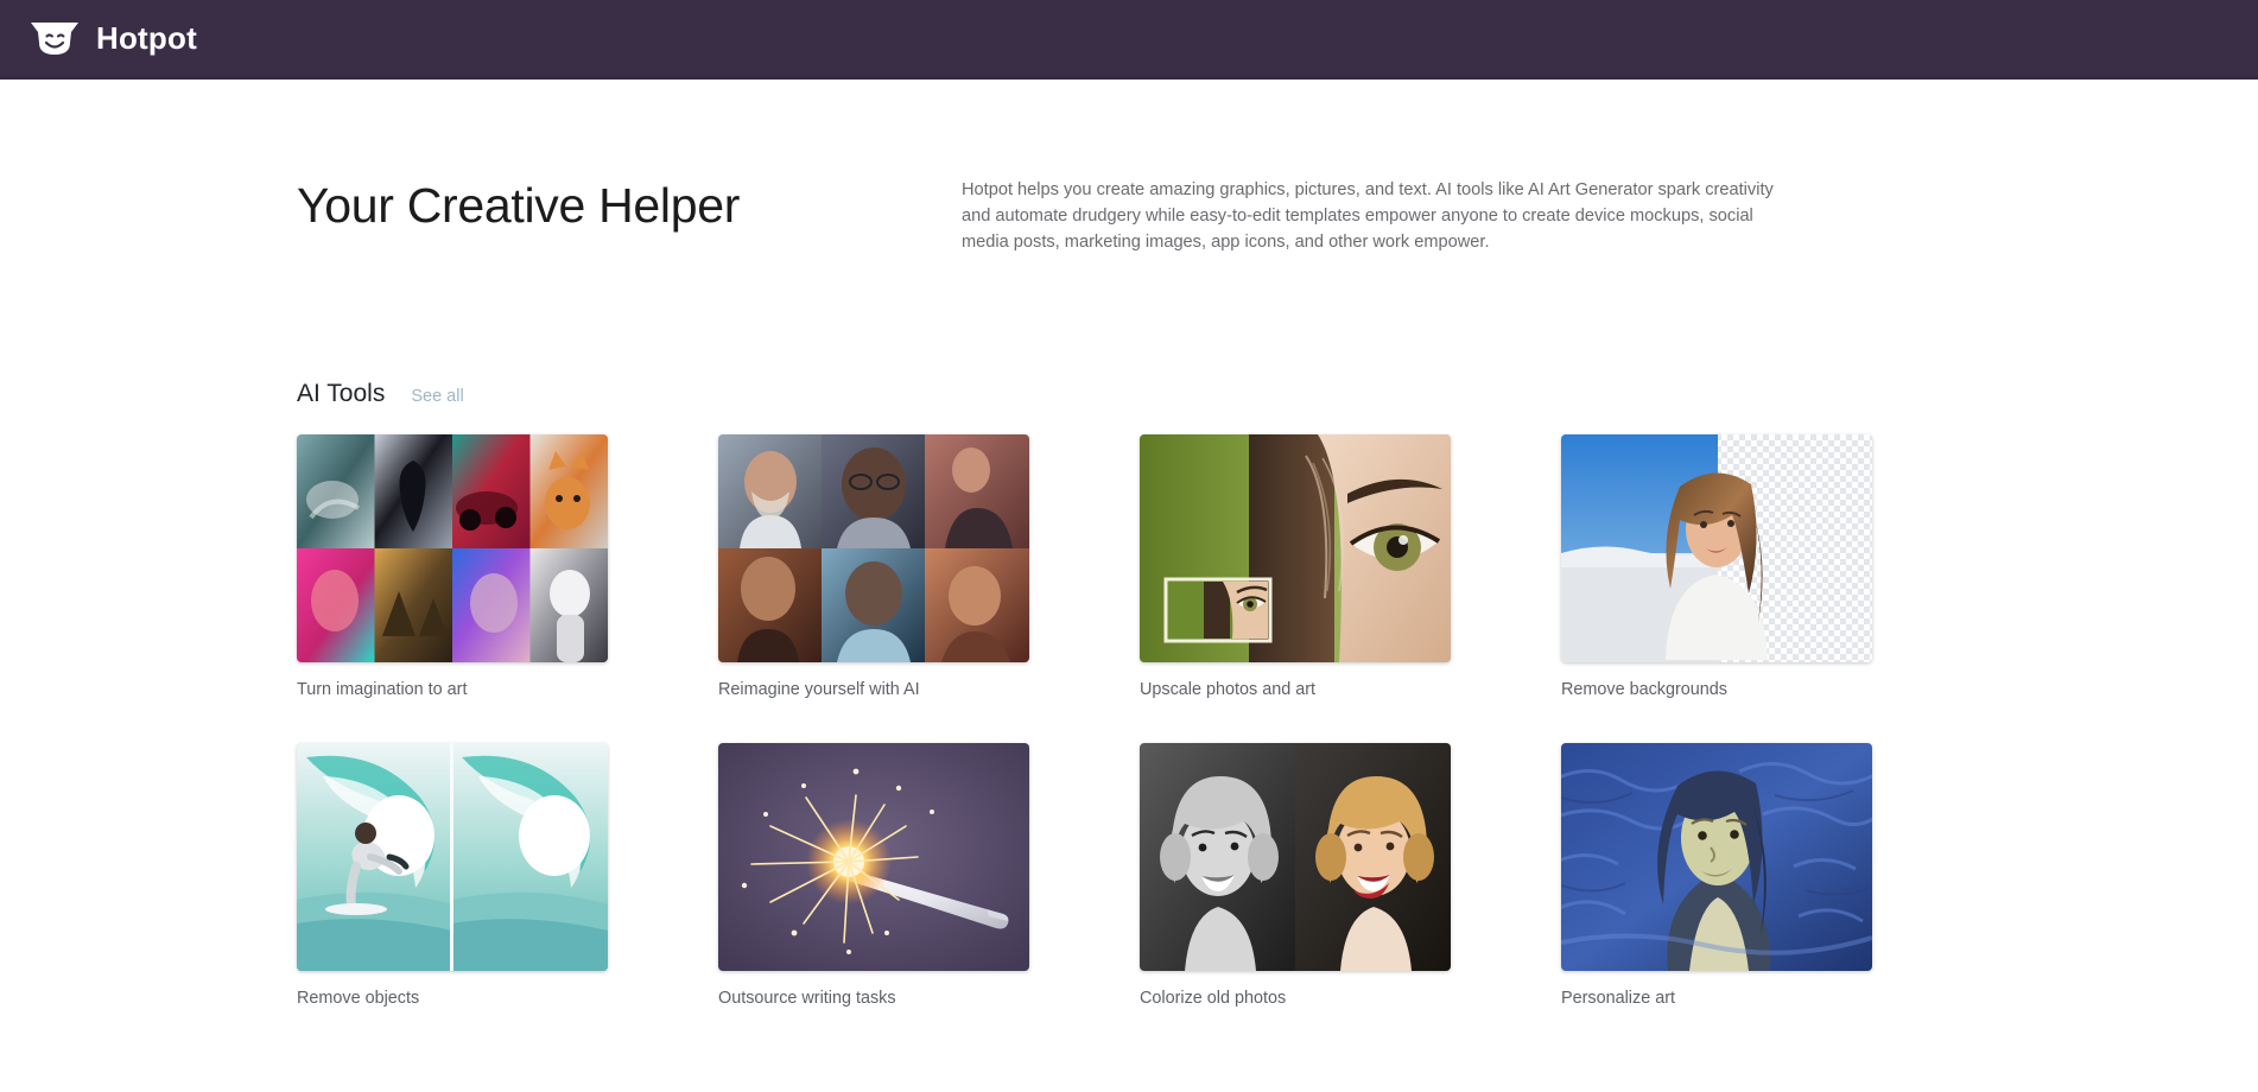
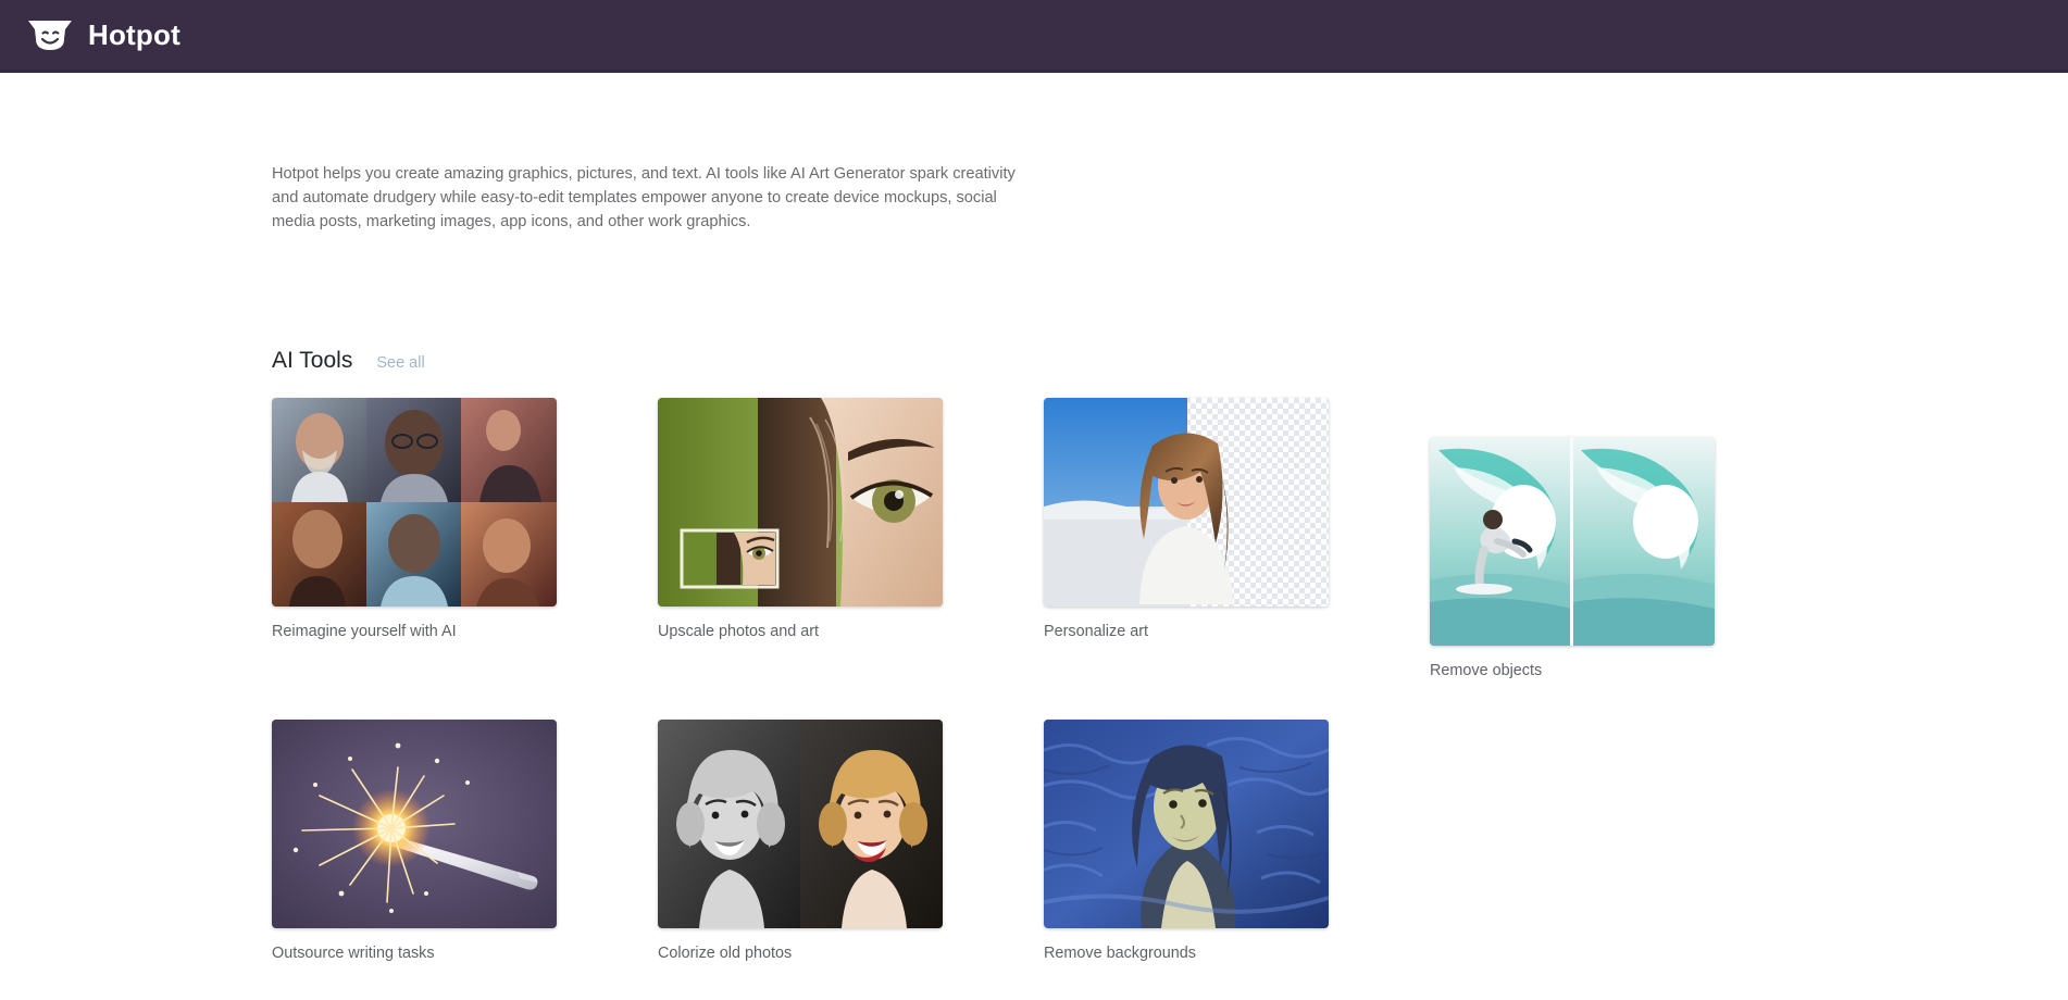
  Hotpot
- Your Creative Helper
- Hotpot helps you create amazing graphics, pictures, and text. AI tools like AI Art Generator spark creativity and automate drudgery while easy-to-edit templates empower anyone to create device mockups, social media posts, marketing images, app icons, and other work empower.
+ Hotpot helps you create amazing graphics, pictures, and text. AI tools like AI Art Generator spark creativity and automate drudgery while easy-to-edit templates empower anyone to create device mockups, social media posts, marketing images, app icons, and other work graphics.
  AI Tools
  See all
- Turn imagination to art
  Reimagine yourself with AI
  Upscale photos and art
- Remove backgrounds
+ Personalize art
  Remove objects
  Outsource writing tasks
  Colorize old photos
- Personalize art
+ Remove backgrounds
